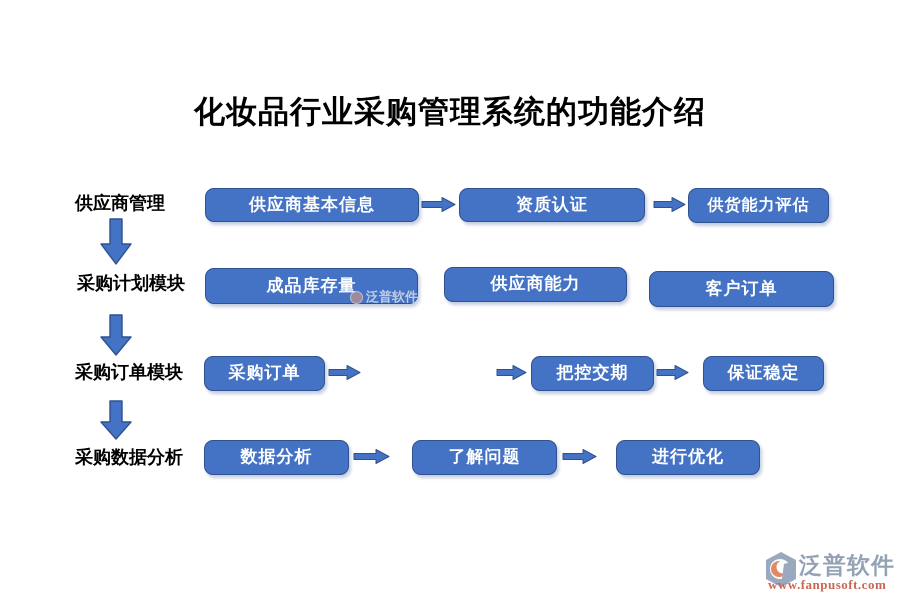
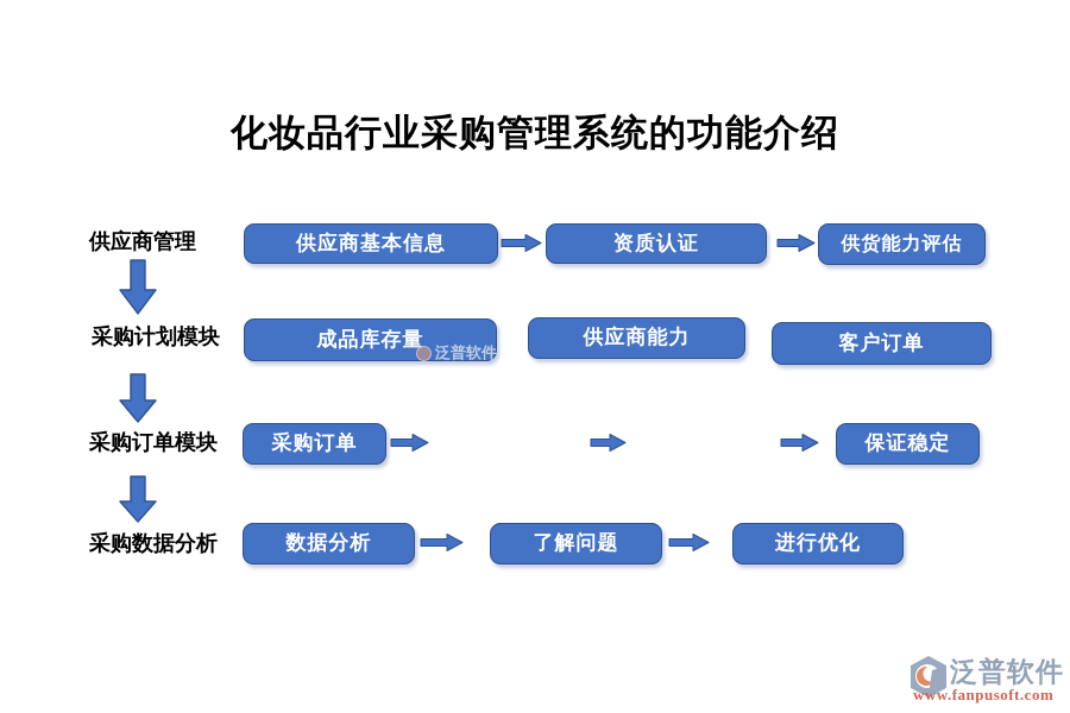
  化妆品行业采购管理系统的功能介绍
  供应商管理
  采购计划模块
  采购订单模块
  采购数据分析
  供应商基本信息
  资质认证
  供货能力评估
  成品库存量
  供应商能力
  客户订单
  泛普软件
  采购订单
- 把控交期
  保证稳定
  数据分析
  了解问题
  进行优化
  泛普软件
  www.fanpusoft.com
